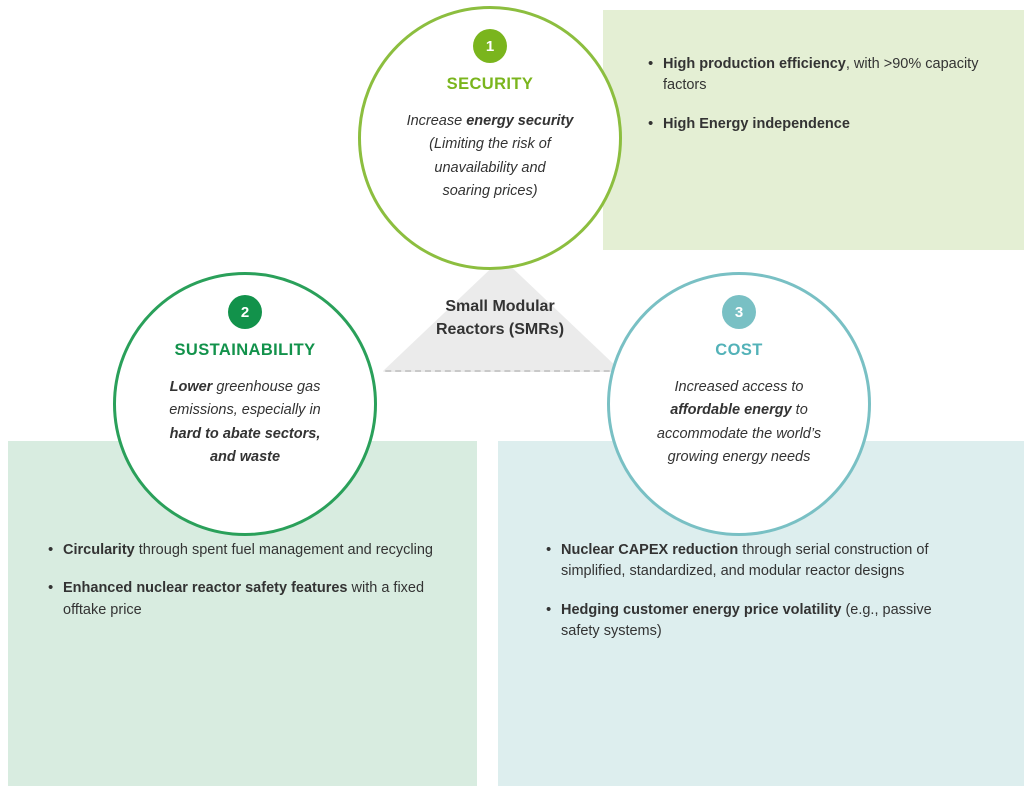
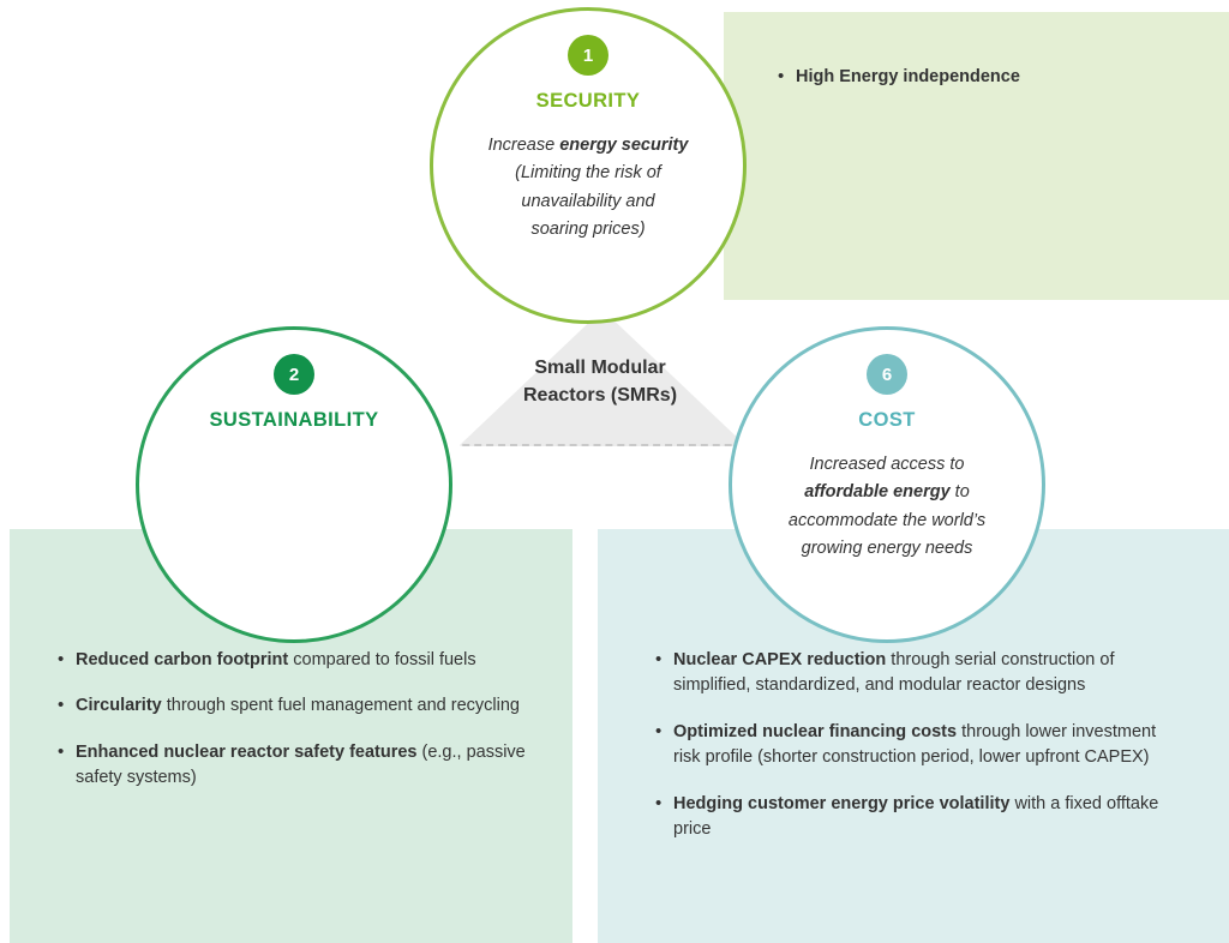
  Small Modular
  Reactors (SMRs)
  1
  SECURITY
  Increase energy security
  (Limiting the risk of
  unavailability and
  soaring prices)
  2
  SUSTAINABILITY
- Lower greenhouse gas
- emissions, especially in
- hard to abate sectors,
- and waste
- 3
+ 6
  COST
  Increased access to
  affordable energy to
  accommodate the world’s
  growing energy needs
- High production efficiency, with >90% capacity factors
  High Energy independence
+ Reduced carbon footprint compared to fossil fuels
  Circularity through spent fuel management and recycling
- Enhanced nuclear reactor safety features with a fixed offtake price
+ Enhanced nuclear reactor safety features (e.g., passive safety systems)
  Nuclear CAPEX reduction through serial construction of simplified, standardized, and modular reactor designs
+ Optimized nuclear financing costs through lower investment risk profile (shorter construction period, lower upfront CAPEX)
- Hedging customer energy price volatility (e.g., passive safety systems)
+ Hedging customer energy price volatility with a fixed offtake price
